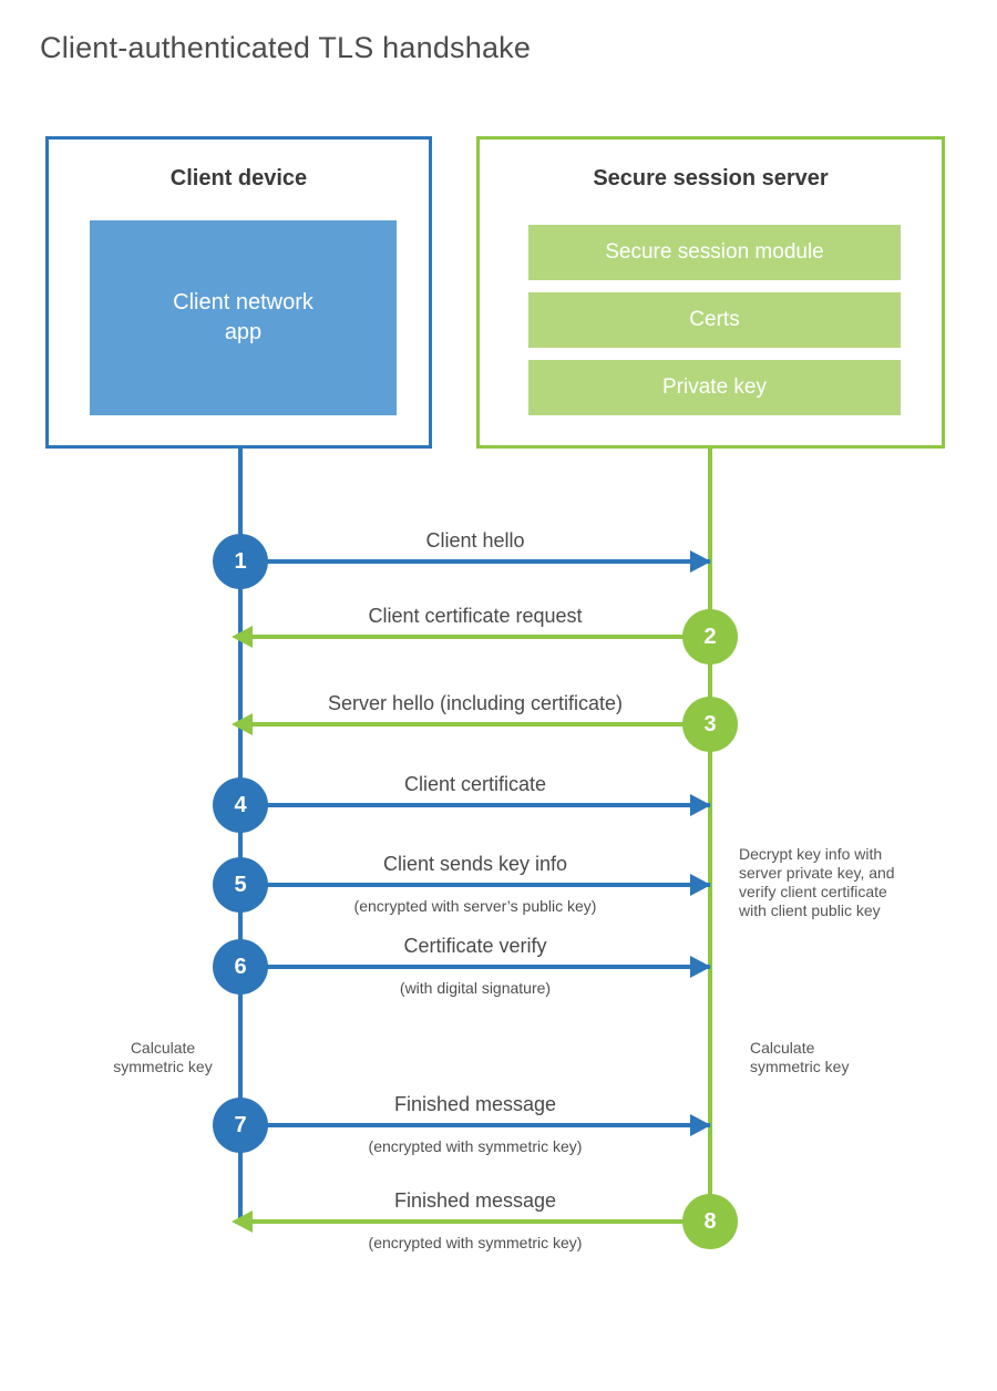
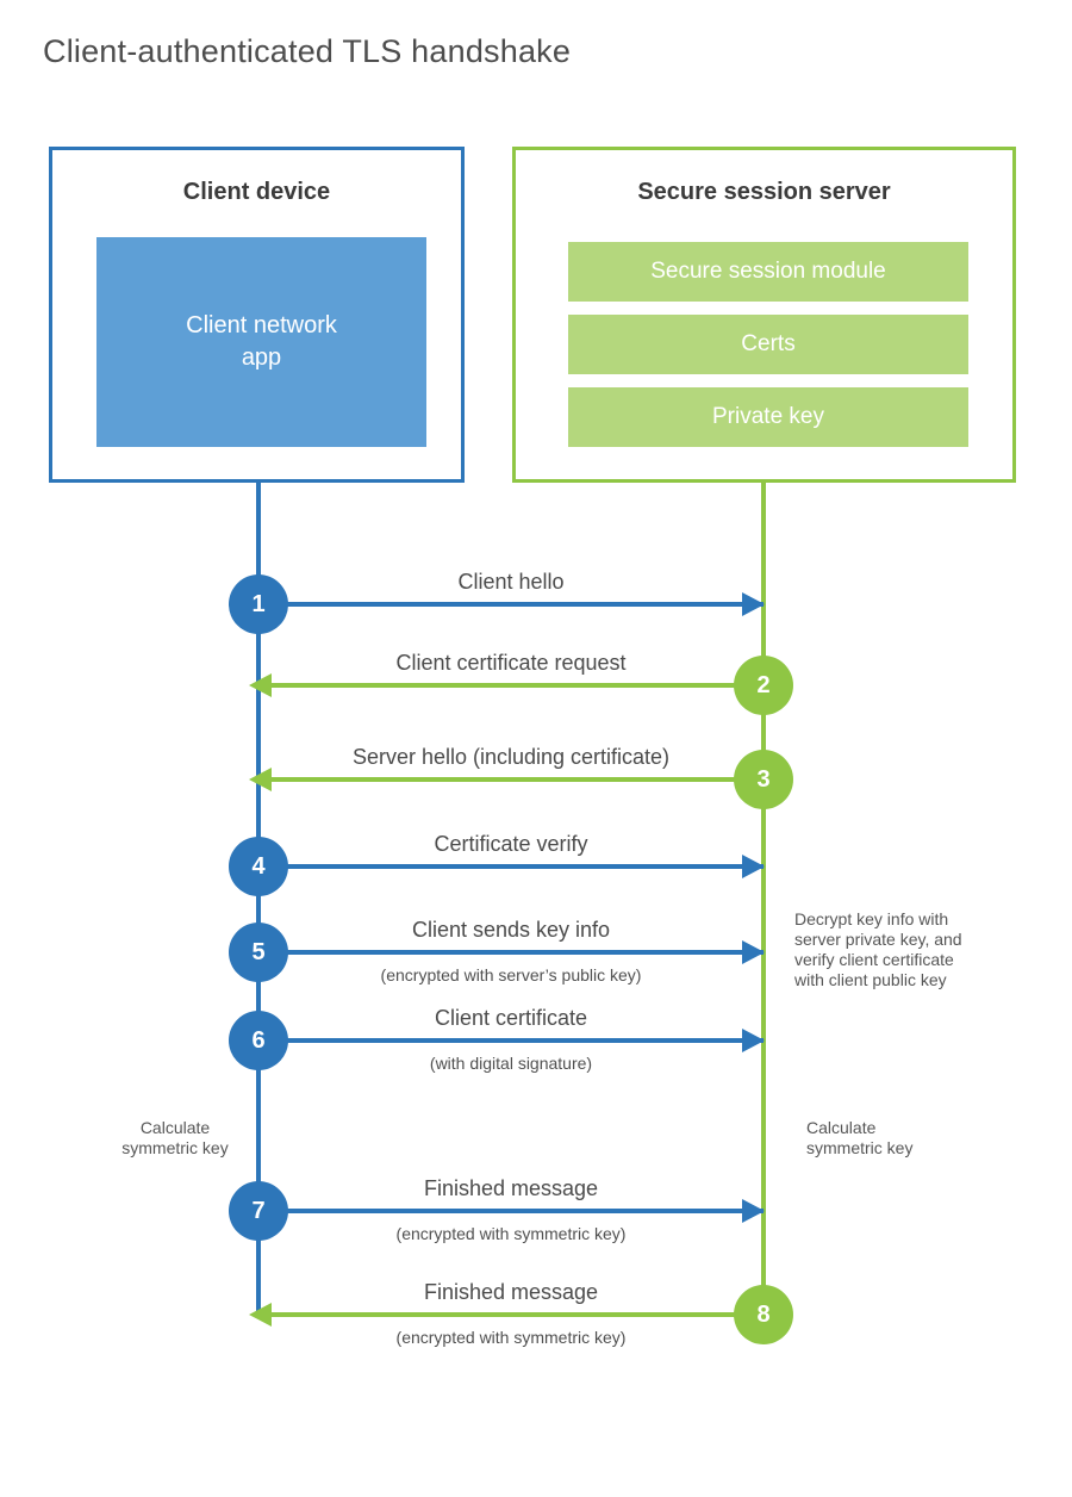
  Client-authenticated TLS handshake
  Client device
  Client network app
  Secure session server
  Secure session module
  Certs
  Private key
  Client hello
  1
  Client certificate request
  2
  Server hello (including certificate)
  3
- Client certificate
+ Certificate verify
  4
  Client sends key info
  (encrypted with server’s public key)
  5
- Certificate verify
+ Client certificate
  (with digital signature)
  6
  Finished message
  (encrypted with symmetric key)
  7
  Finished message
  (encrypted with symmetric key)
  8
  Decrypt key info with server private key, and verify client certificate with client public key
  Calculate symmetric key
  Calculate symmetric key
